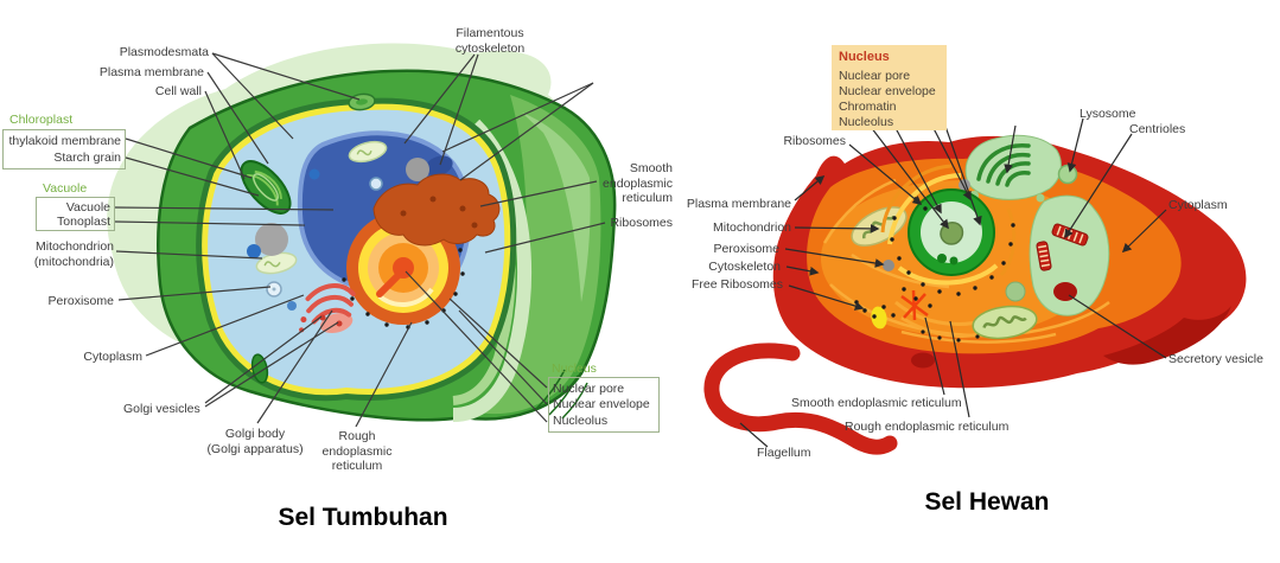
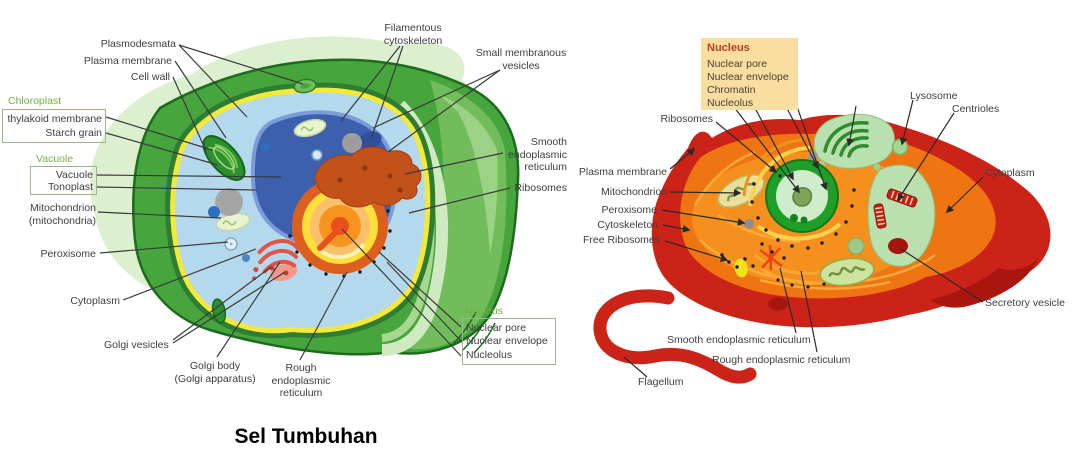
  Plasmodesmata
  Plasma membrane
  Cell wall
  Chloroplast
  thylakoid membrane
  Starch grain
  Vacuole
  Vacuole
  Tonoplast
  Mitochondrion
  (mitochondria)
  Peroxisome
  Cytoplasm
  Golgi vesicles
  Golgi body
  (Golgi apparatus)
  Rough endoplasmic reticulum
  Filamentous cytoskeleton
+ Small membranous vesicles
  Smooth endoplasmic reticulum
  Ribosomes
  Nucleus
  Nuclear pore
  Nuclear envelope
  Nucleolus
  Sel Tumbuhan
  Nucleus
  Nuclear pore
  Nuclear envelope
  Chromatin
  Nucleolus
  Ribosomes
  Lysosome
  Centrioles
  Cytoplasm
  Plasma membrane
  Mitochondrion
  Peroxisome
  Cytoskeleton
  Free Ribosomes
  Secretory vesicle
  Smooth endoplasmic reticulum
  Rough endoplasmic reticulum
  Flagellum
- Sel Hewan
